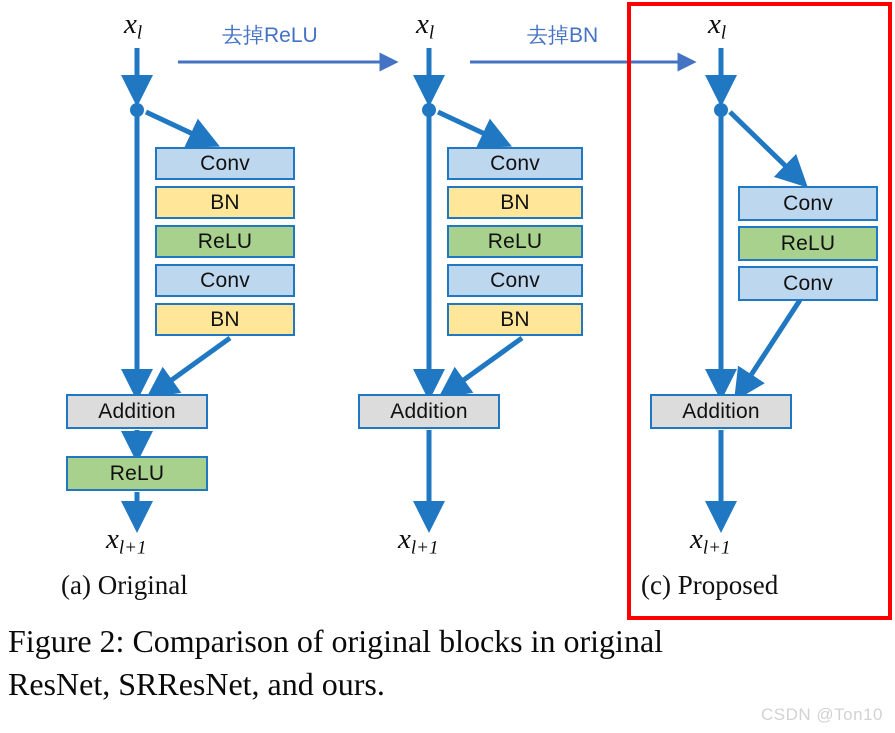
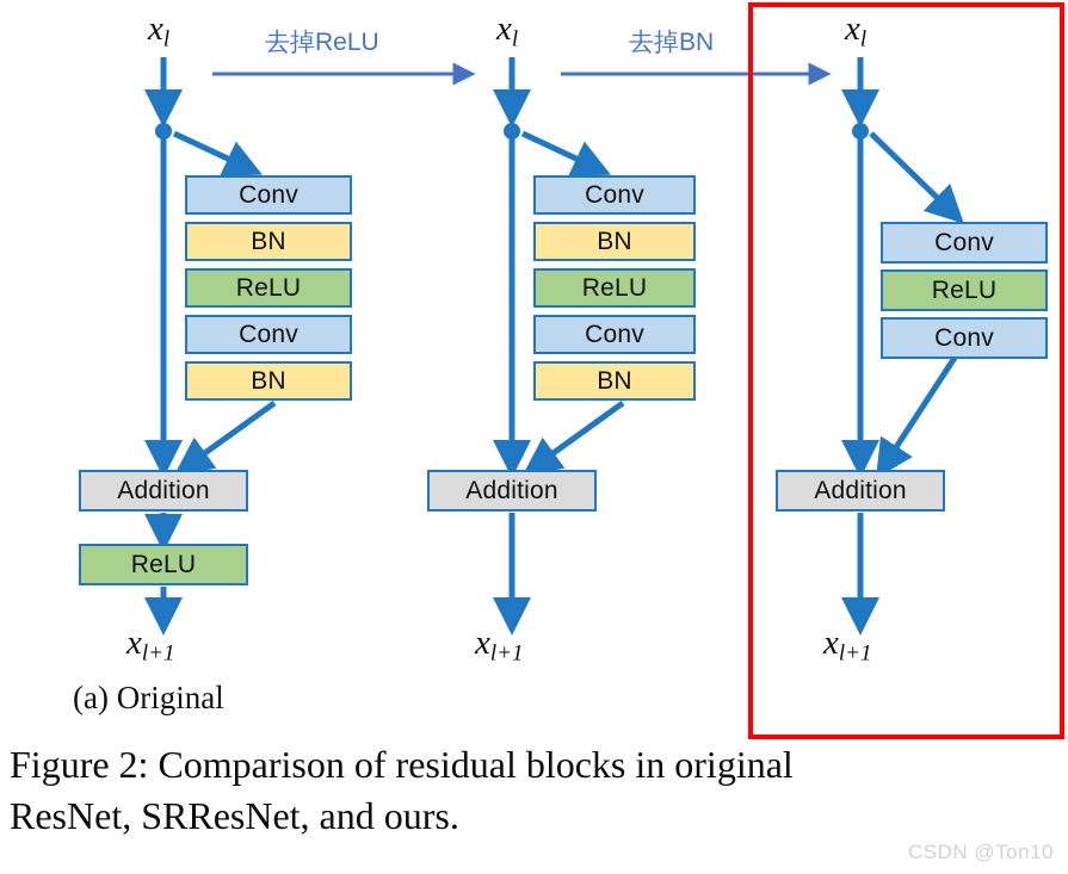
  xl
  Conv
  BN
  ReLU
  Conv
  BN
  Addition
  ReLU
  xl+1
  (a) Original
  xl
  Conv
  BN
  ReLU
  Conv
  BN
  Addition
  xl+1
  xl
  Conv
  ReLU
  Conv
  Addition
  xl+1
- (c) Proposed
  去掉ReLU
  去掉BN
- Figure 2: Comparison of original blocks in original ResNet, SRResNet, and ours.
+ Figure 2: Comparison of residual blocks in original ResNet, SRResNet, and ours.
  CSDN @Ton10
